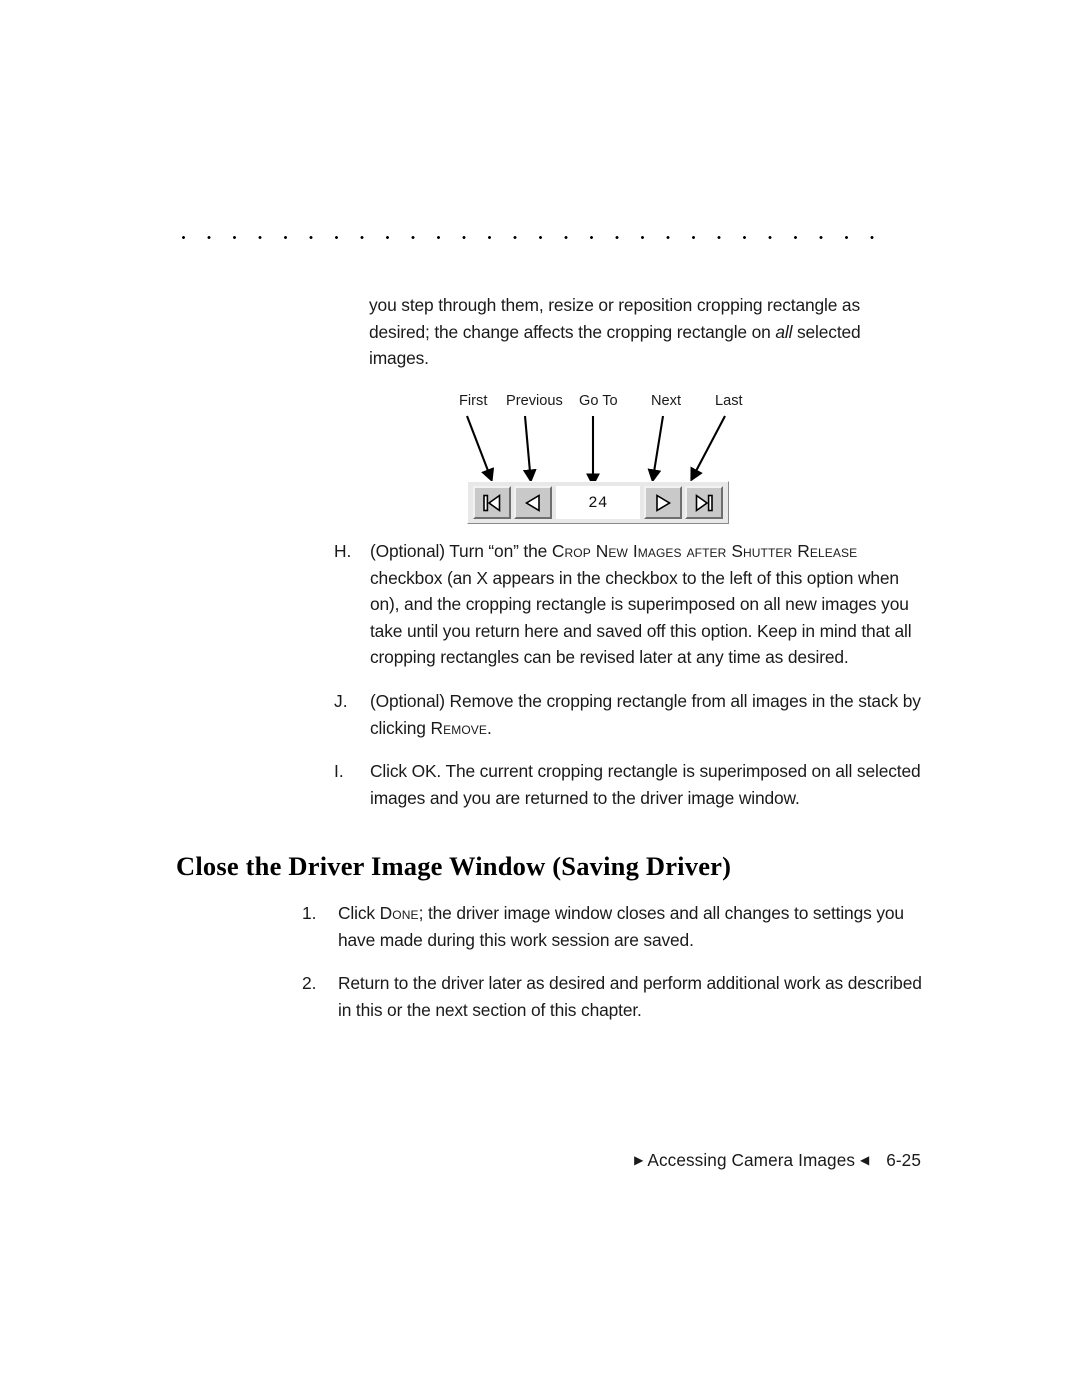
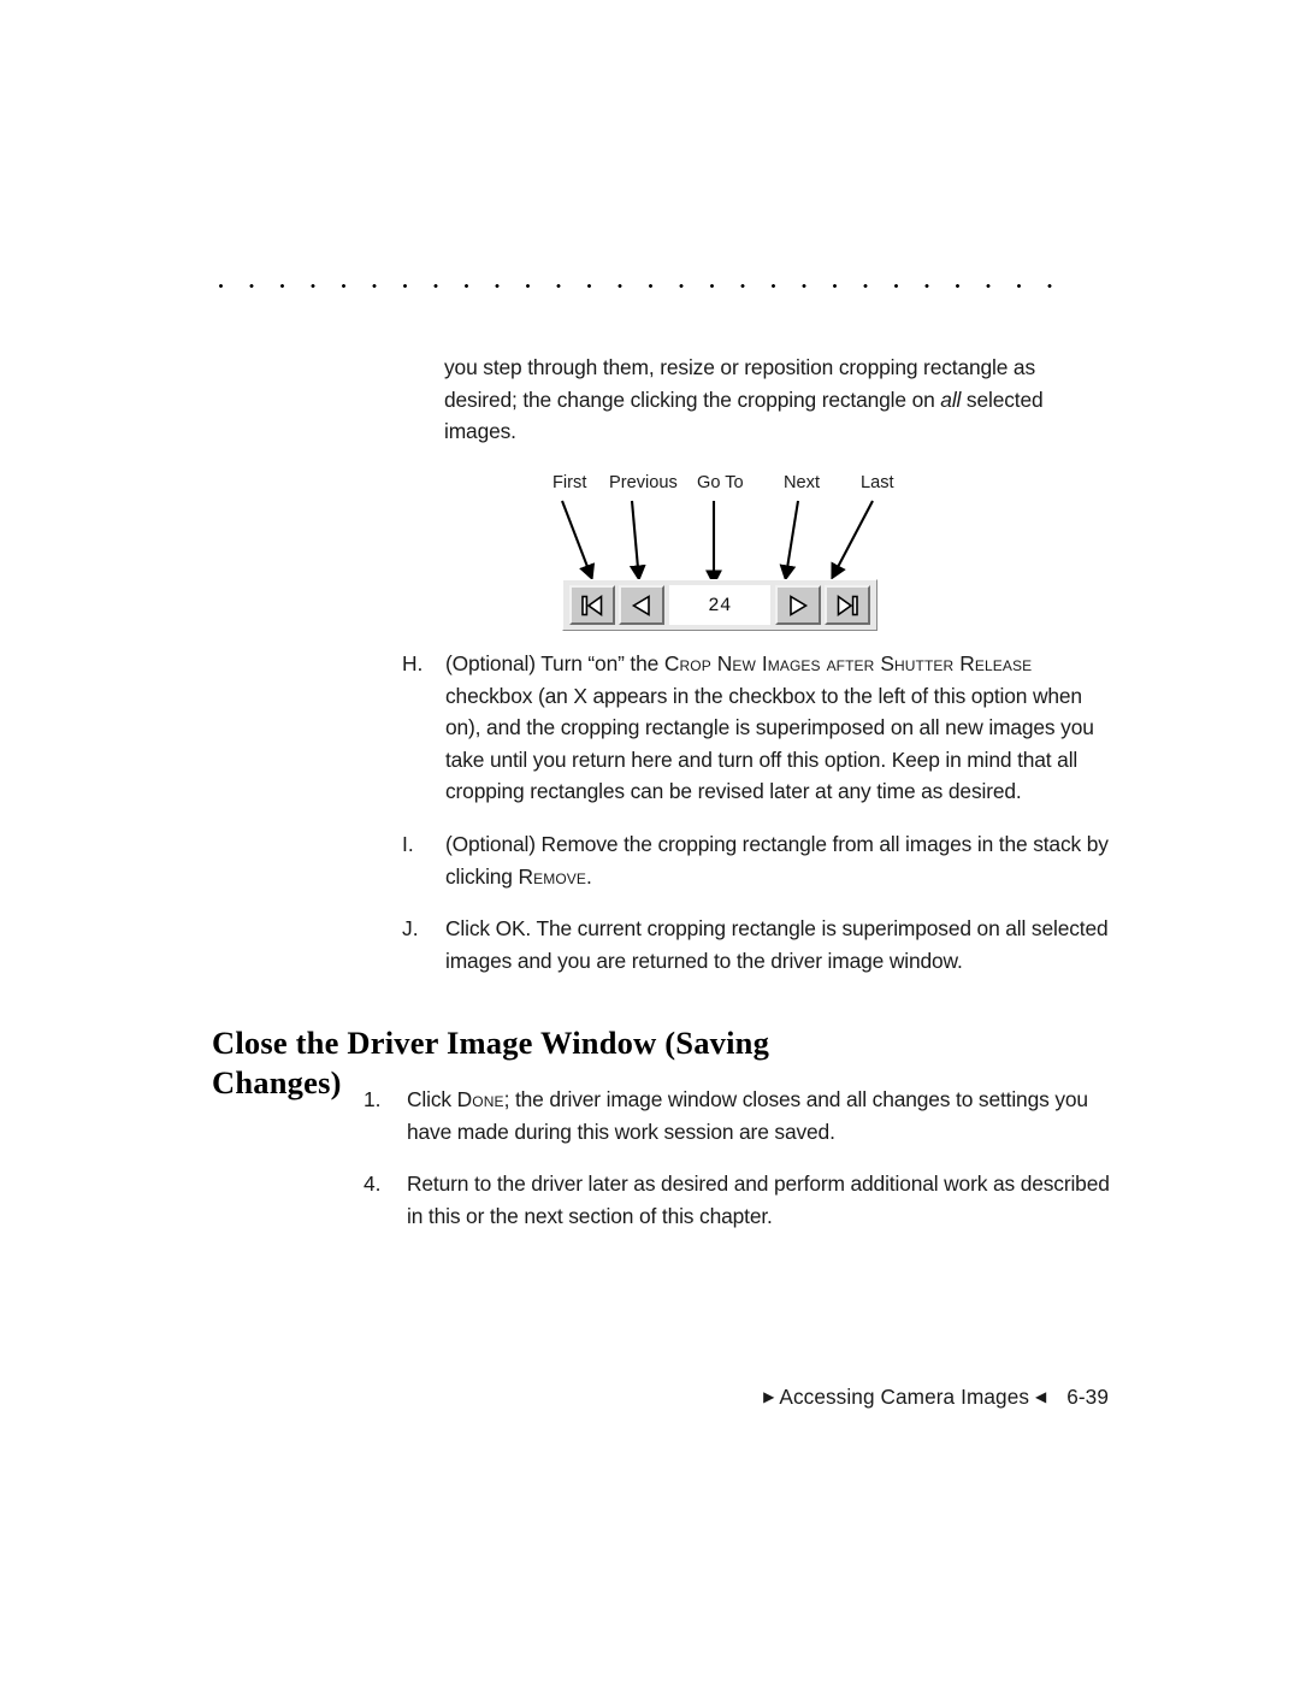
- you step through them, resize or reposition cropping rectangle as desired; the change affects the cropping rectangle on all selected images.
+ you step through them, resize or reposition cropping rectangle as desired; the change clicking the cropping rectangle on all selected images.
  First
  Previous
  Go To
  Next
  Last
  24
  H.
- (Optional) Turn “on” the Crop New Images after Shutter Release checkbox (an X appears in the checkbox to the left of this option when on), and the cropping rectangle is superimposed on all new images you take until you return here and saved off this option. Keep in mind that all cropping rectangles can be revised later at any time as desired.
+ (Optional) Turn “on” the Crop New Images after Shutter Release checkbox (an X appears in the checkbox to the left of this option when on), and the cropping rectangle is superimposed on all new images you take until you return here and turn off this option. Keep in mind that all cropping rectangles can be revised later at any time as desired.
- J.
+ I.
  (Optional) Remove the cropping rectangle from all images in the stack by clicking Remove.
- I.
+ J.
  Click OK. The current cropping rectangle is superimposed on all selected images and you are returned to the driver image window.
- Close the Driver Image Window (Saving Driver)
+ Close the Driver Image Window (Saving Changes)
  1.
  Click Done; the driver image window closes and all changes to settings you have made during this work session are saved.
- 2.
+ 4.
  Return to the driver later as desired and perform additional work as described in this or the next section of this chapter.
- ▶ Accessing Camera Images ◀ 6-25
+ ▶ Accessing Camera Images ◀ 6-39
